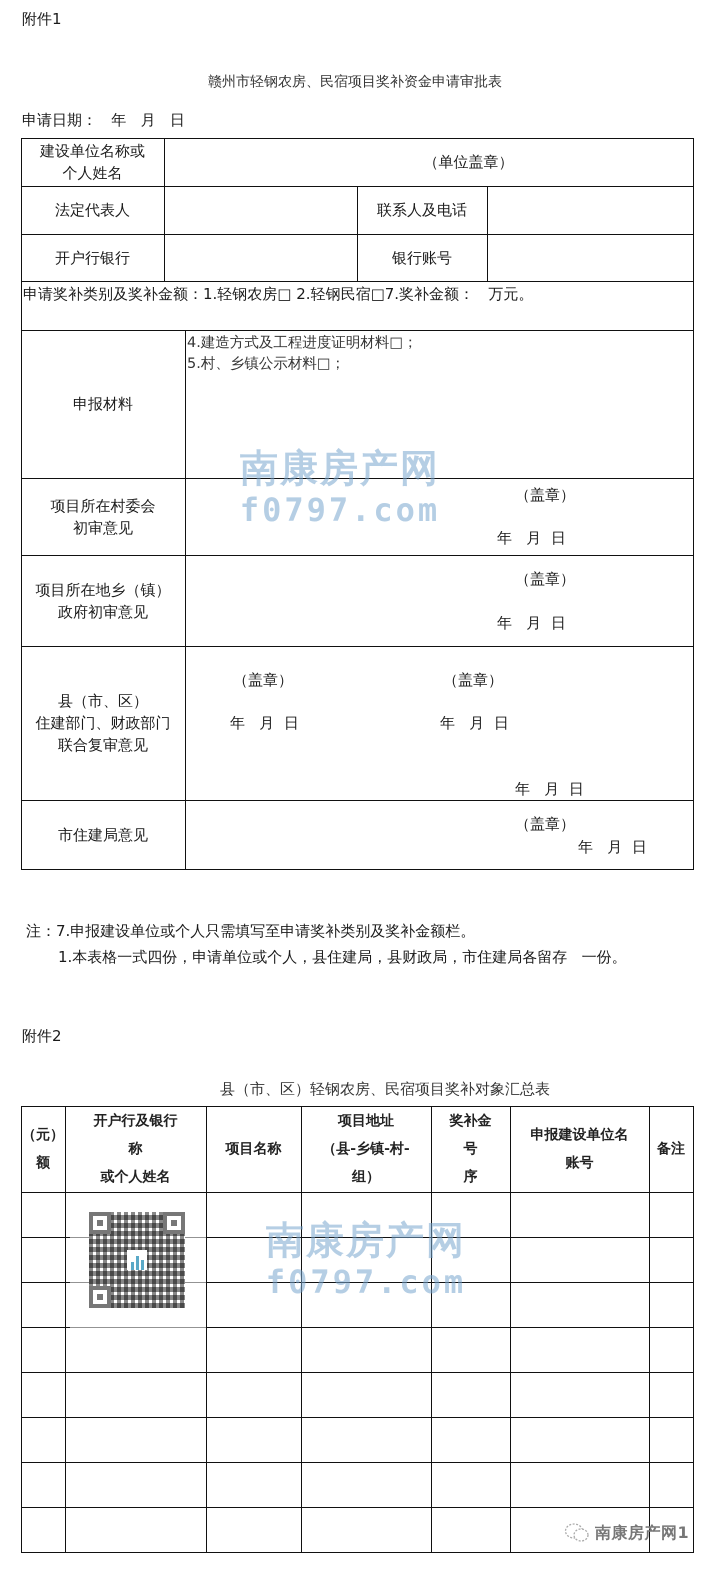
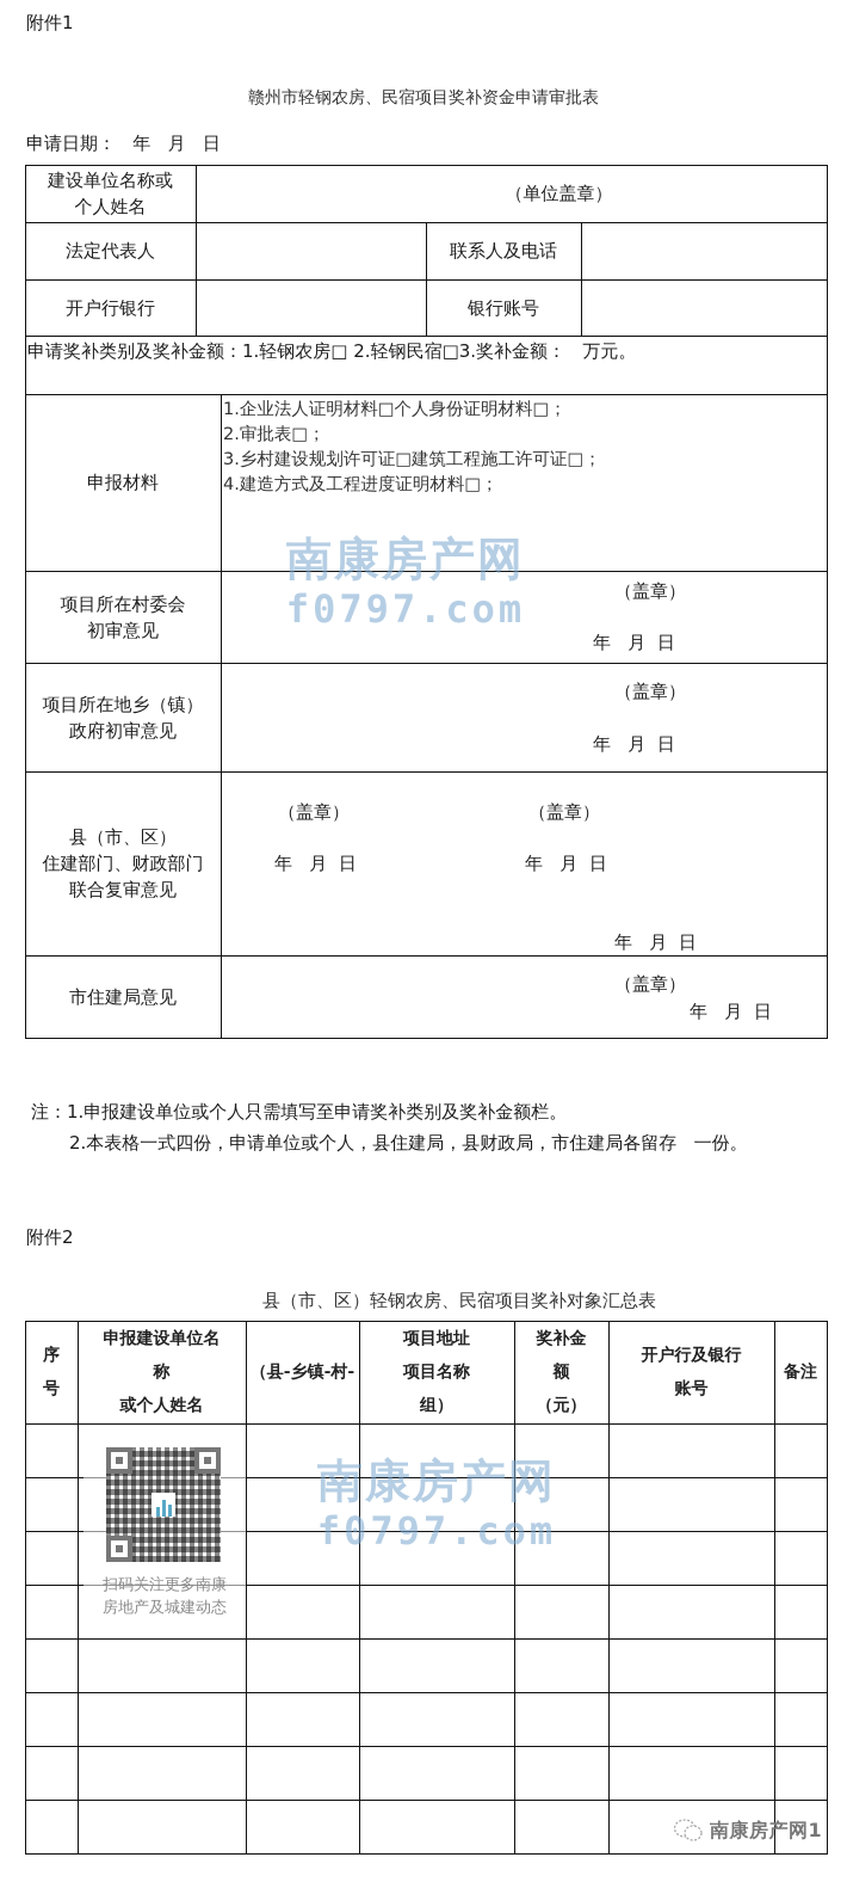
  附件1
  赣州市轻钢农房、民宿项目奖补资金申请审批表
  申请日期： 年 月 日
  建设单位名称或
  个人姓名
  （单位盖章）
  法定代表人
  联系人及电话
  开户行银行
  银行账号
- 申请奖补类别及奖补金额：1.轻钢农房□ 2.轻钢民宿□7.奖补金额： 万元。
+ 申请奖补类别及奖补金额：1.轻钢农房□ 2.轻钢民宿□3.奖补金额： 万元。
  申报材料
+ 1.企业法人证明材料□个人身份证明材料□；
+ 2.审批表□；
+ 3.乡村建设规划许可证□建筑工程施工许可证□；
  4.建造方式及工程进度证明材料□；
- 5.村、乡镇公示材料□；
  项目所在村委会
  初审意见
  （盖章）
  年 月 日
  项目所在地乡（镇）
  政府初审意见
  （盖章）
  年 月 日
  县（市、区）
  住建部门、财政部门
  联合复审意见
  （盖章）
  年 月 日
  （盖章）
  年 月 日
  年 月 日
  市住建局意见
  （盖章）
  年 月 日
- 注：7.申报建设单位或个人只需填写至申请奖补类别及奖补金额栏。
+ 注：1.申报建设单位或个人只需填写至申请奖补类别及奖补金额栏。
- 1.本表格一式四份，申请单位或个人，县住建局，县财政局，市住建局各留存 一份。
+ 2.本表格一式四份，申请单位或个人，县住建局，县财政局，市住建局各留存 一份。
  附件2
  县（市、区）轻钢农房、民宿项目奖补对象汇总表
- （元）
+ 序
- 额
+ 号
- 开户行及银行
+ 申报建设单位名
  称
  或个人姓名
- 项目名称
+ （县-乡镇-村-
  项目地址
- （县-乡镇-村-
+ 项目名称
  组）
  奖补金
- 号
+ 额
- 序
+ （元）
- 申报建设单位名
+ 开户行及银行
  账号
  备注
+ 扫码关注更多南康
+ 房地产及城建动态
  南康房产网
  f0797.com
  南康房产网
  f0797.com
  南康房产网1
